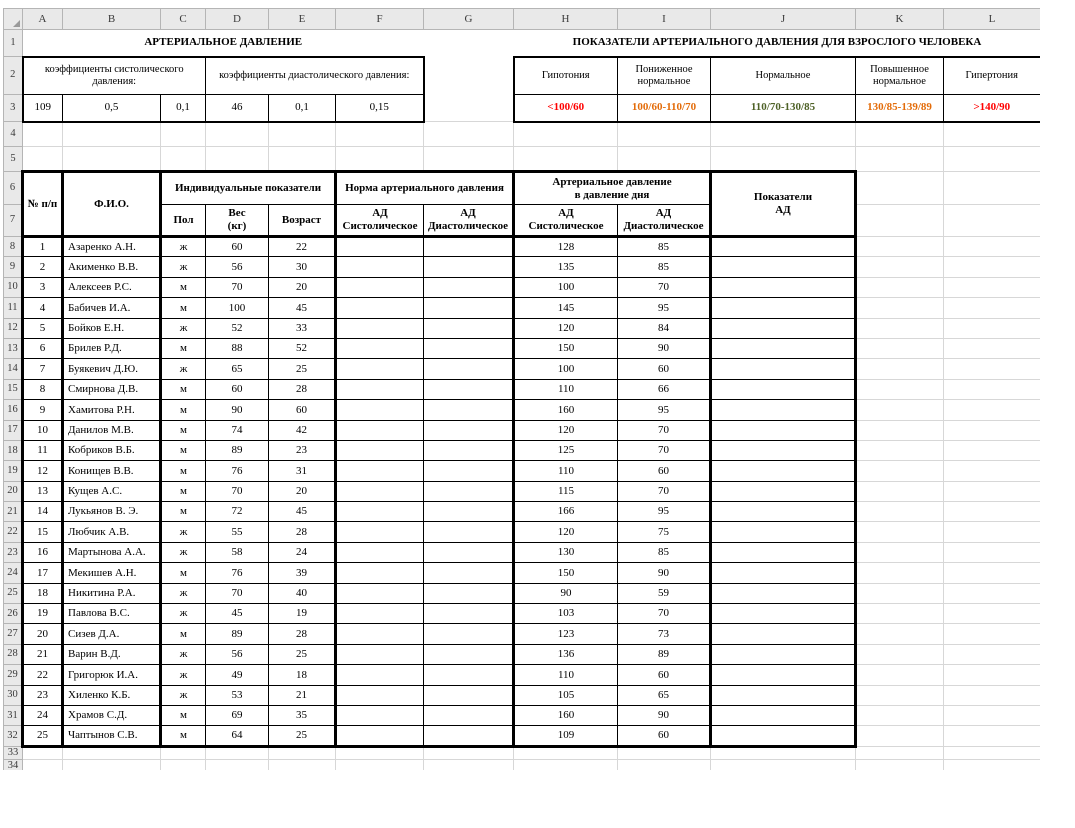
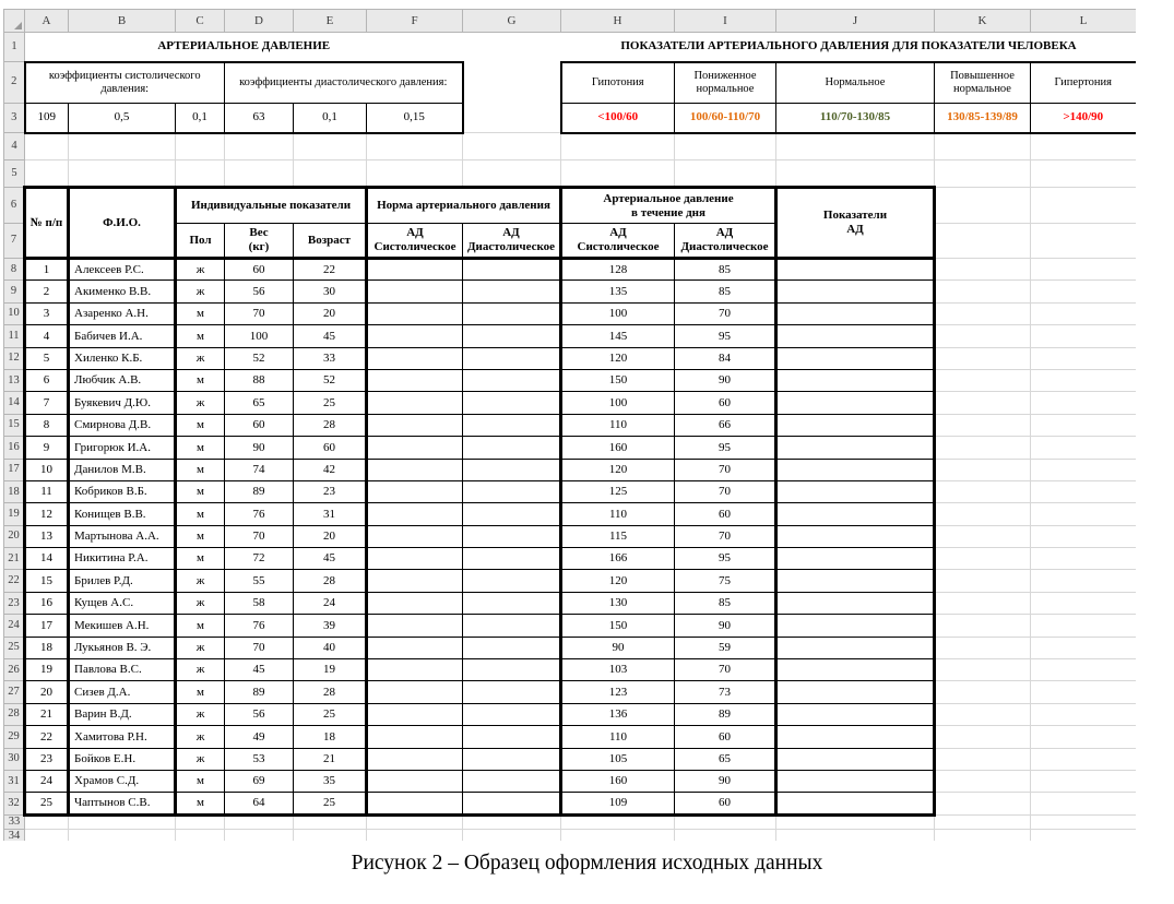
  	A	B	C	D	E	F	G	H	I	J	K	L
- 1	АРТЕРИАЛЬНОЕ ДАВЛЕНИЕ		ПОКАЗАТЕЛИ АРТЕРИАЛЬНОГО ДАВЛЕНИЯ ДЛЯ ВЗРОСЛОГО ЧЕЛОВЕКА
+ 1	АРТЕРИАЛЬНОЕ ДАВЛЕНИЕ		ПОКАЗАТЕЛИ АРТЕРИАЛЬНОГО ДАВЛЕНИЯ ДЛЯ ПОКАЗАТЕЛИ ЧЕЛОВЕКА
  2	коэффициенты систолического давления:	коэффициенты диастолического давления:		Гипотония	Пониженное нормальное	Нормальное	Повышенное нормальное	Гипертония
- 3	109	0,5	0,1	46	0,1	0,15		<100/60	100/60-110/70	110/70-130/85	130/85-139/89	>140/90
+ 3	109	0,5	0,1	63	0,1	0,15		<100/60	100/60-110/70	110/70-130/85	130/85-139/89	>140/90
  4
  5
- 6	№ п/п	Ф.И.О.	Индивидуальные показатели	Норма артериального давления	Артериальное давление в давление дня	Показатели АД
+ 6	№ п/п	Ф.И.О.	Индивидуальные показатели	Норма артериального давления	Артериальное давление в течение дня	Показатели АД
  7	Пол	Вес (кг)	Возраст	АД Систолическое	АД Диастолическое	АД Систолическое	АД Диастолическое
- 8	1	Азаренко А.Н.	ж	60	22			128	85
+ 8	1	Алексеев Р.С.	ж	60	22			128	85
  9	2	Акименко В.В.	ж	56	30			135	85
- 10	3	Алексеев Р.С.	м	70	20			100	70
+ 10	3	Азаренко А.Н.	м	70	20			100	70
  11	4	Бабичев И.А.	м	100	45			145	95
- 12	5	Бойков Е.Н.	ж	52	33			120	84
+ 12	5	Хиленко К.Б.	ж	52	33			120	84
- 13	6	Брилев Р.Д.	м	88	52			150	90
+ 13	6	Любчик А.В.	м	88	52			150	90
  14	7	Буякевич Д.Ю.	ж	65	25			100	60
  15	8	Смирнова Д.В.	м	60	28			110	66
- 16	9	Хамитова Р.Н.	м	90	60			160	95
+ 16	9	Григорюк И.А.	м	90	60			160	95
  17	10	Данилов М.В.	м	74	42			120	70
  18	11	Кобриков В.Б.	м	89	23			125	70
  19	12	Конищев В.В.	м	76	31			110	60
- 20	13	Кущев А.С.	м	70	20			115	70
+ 20	13	Мартынова А.А.	м	70	20			115	70
- 21	14	Лукьянов В. Э.	м	72	45			166	95
+ 21	14	Никитина Р.А.	м	72	45			166	95
- 22	15	Любчик А.В.	ж	55	28			120	75
+ 22	15	Брилев Р.Д.	ж	55	28			120	75
- 23	16	Мартынова А.А.	ж	58	24			130	85
+ 23	16	Кущев А.С.	ж	58	24			130	85
  24	17	Мекишев А.Н.	м	76	39			150	90
- 25	18	Никитина Р.А.	ж	70	40			90	59
+ 25	18	Лукьянов В. Э.	ж	70	40			90	59
  26	19	Павлова В.С.	ж	45	19			103	70
  27	20	Сизев Д.А.	м	89	28			123	73
  28	21	Варин В.Д.	ж	56	25			136	89
- 29	22	Григорюк И.А.	ж	49	18			110	60
+ 29	22	Хамитова Р.Н.	ж	49	18			110	60
- 30	23	Хиленко К.Б.	ж	53	21			105	65
+ 30	23	Бойков Е.Н.	ж	53	21			105	65
  31	24	Храмов С.Д.	м	69	35			160	90
  32	25	Чаптынов С.В.	м	64	25			109	60
  33
  34
+ Рисунок 2 – Образец оформления исходных данных
